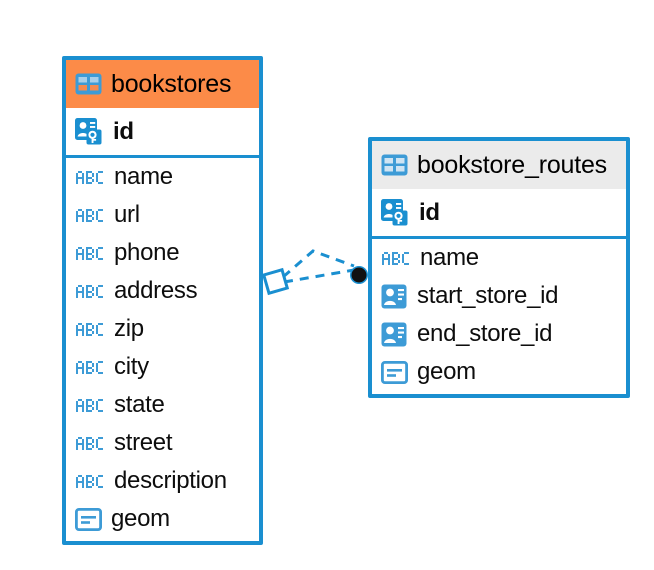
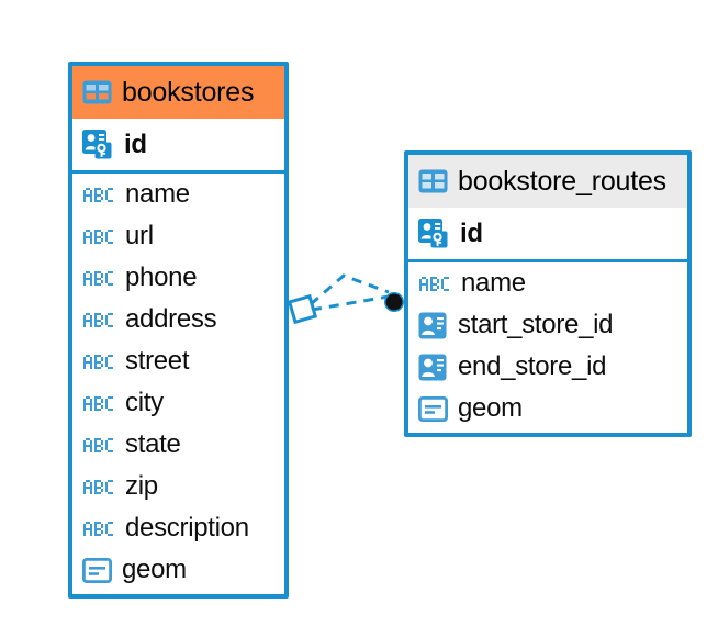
  bookstores
  id
  name
  url
  phone
  address
- zip
+ street
  city
  state
- street
+ zip
  description
  geom
  bookstore_routes
  id
  name
  start_store_id
  end_store_id
  geom
